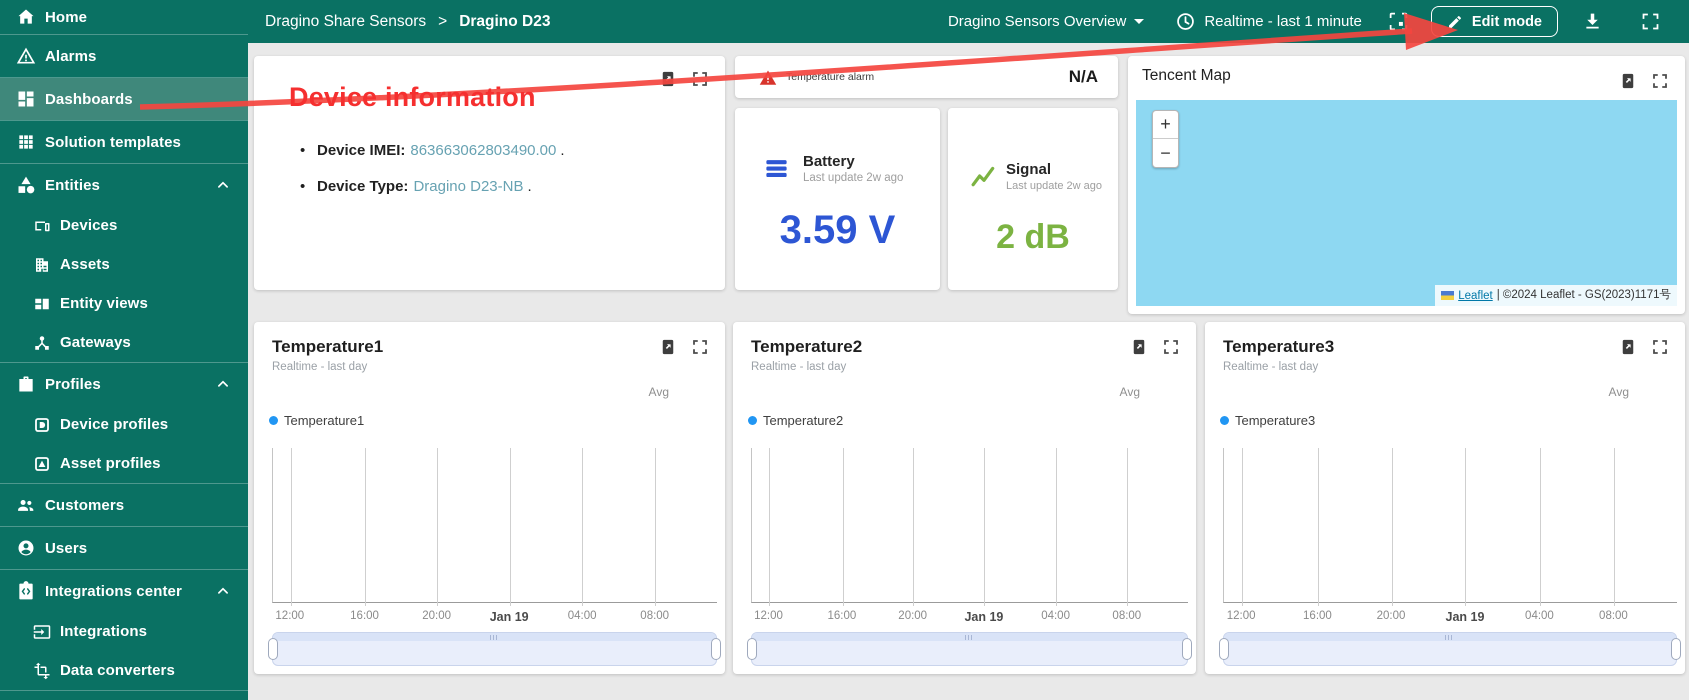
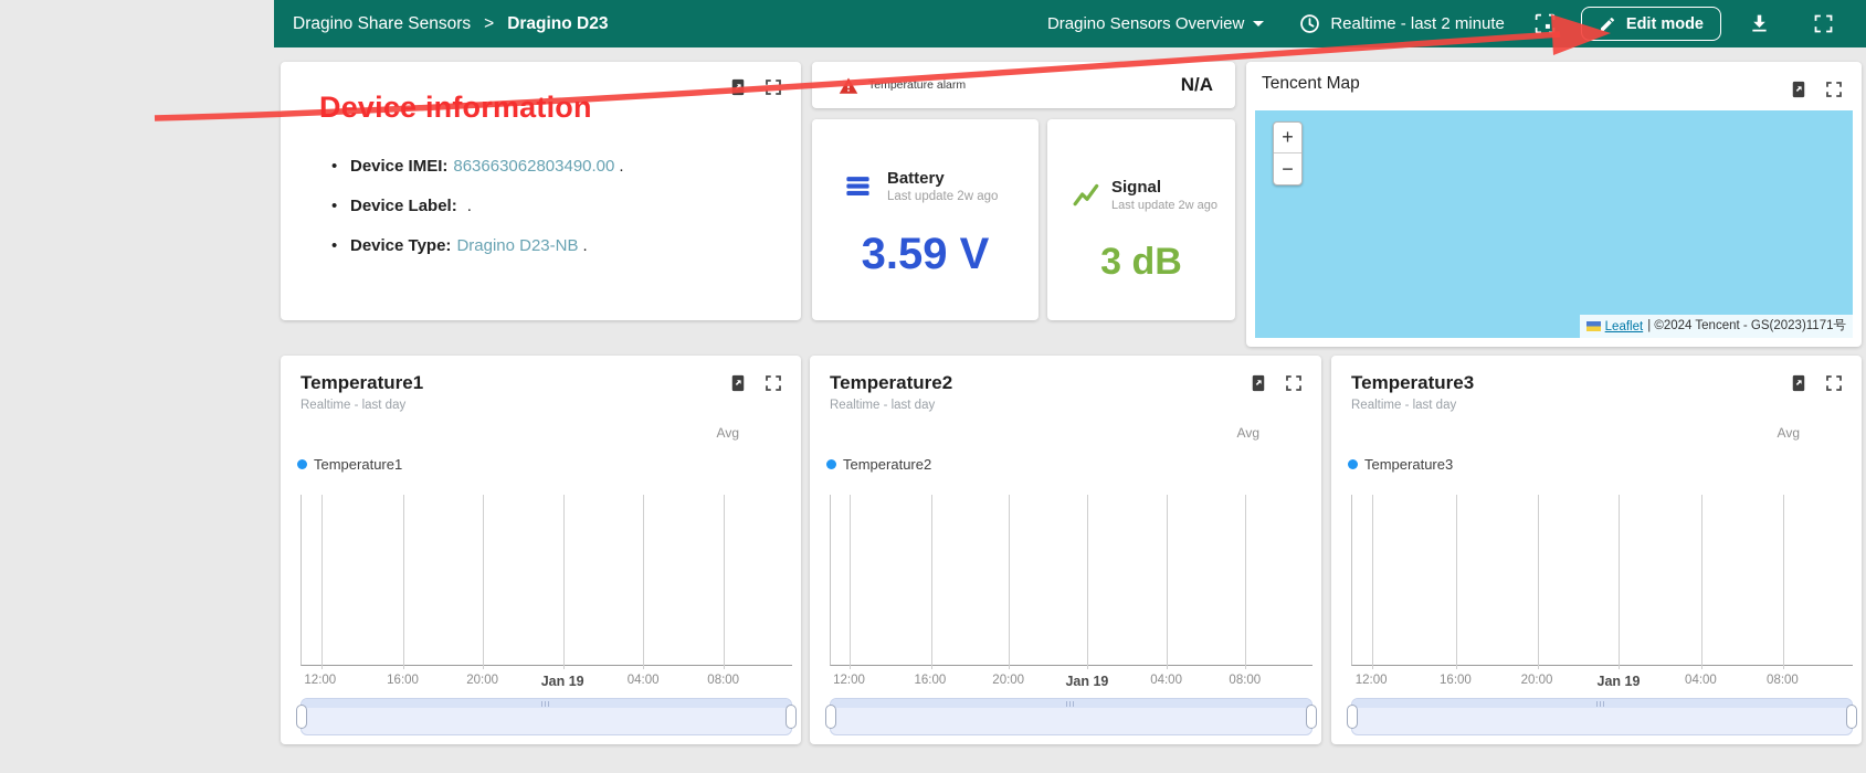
- Home
- Alarms
- Dashboards
- Solution templates
- Entities
- Devices
- Assets
- Entity views
- Gateways
- Profiles
- Device profiles
- Asset profiles
- Customers
- Users
- Integrations center
- Integrations
- Data converters
  Dragino Share Sensors
  >
  Dragino D23
  Dragino Sensors Overview
- Realtime - last 1 minute
+ Realtime - last 2 minute
  Edit mode
  • Device IMEI: 863663062803490.00 .
+ • Device Label: .
  • Device Type: Dragino D23-NB .
  Temperature alarm
  N/A
  Battery
  Last update 2w ago
  3.59 V
  Signal
  Last update 2w ago
- 2 dB
+ 3 dB
  Tencent Map
  +
  −
  Leaflet
- | ©2024 Leaflet - GS(2023)1171号
+ | ©2024 Tencent - GS(2023)1171号
  Temperature1
  Realtime - last day
  Avg
  Temperature1
  12:00
  16:00
  20:00
  Jan 19
  04:00
  08:00
  Temperature2
  Realtime - last day
  Avg
  Temperature2
  12:00
  16:00
  20:00
  Jan 19
  04:00
  08:00
  Temperature3
  Realtime - last day
  Avg
  Temperature3
  12:00
  16:00
  20:00
  Jan 19
  04:00
  08:00
  Device information
